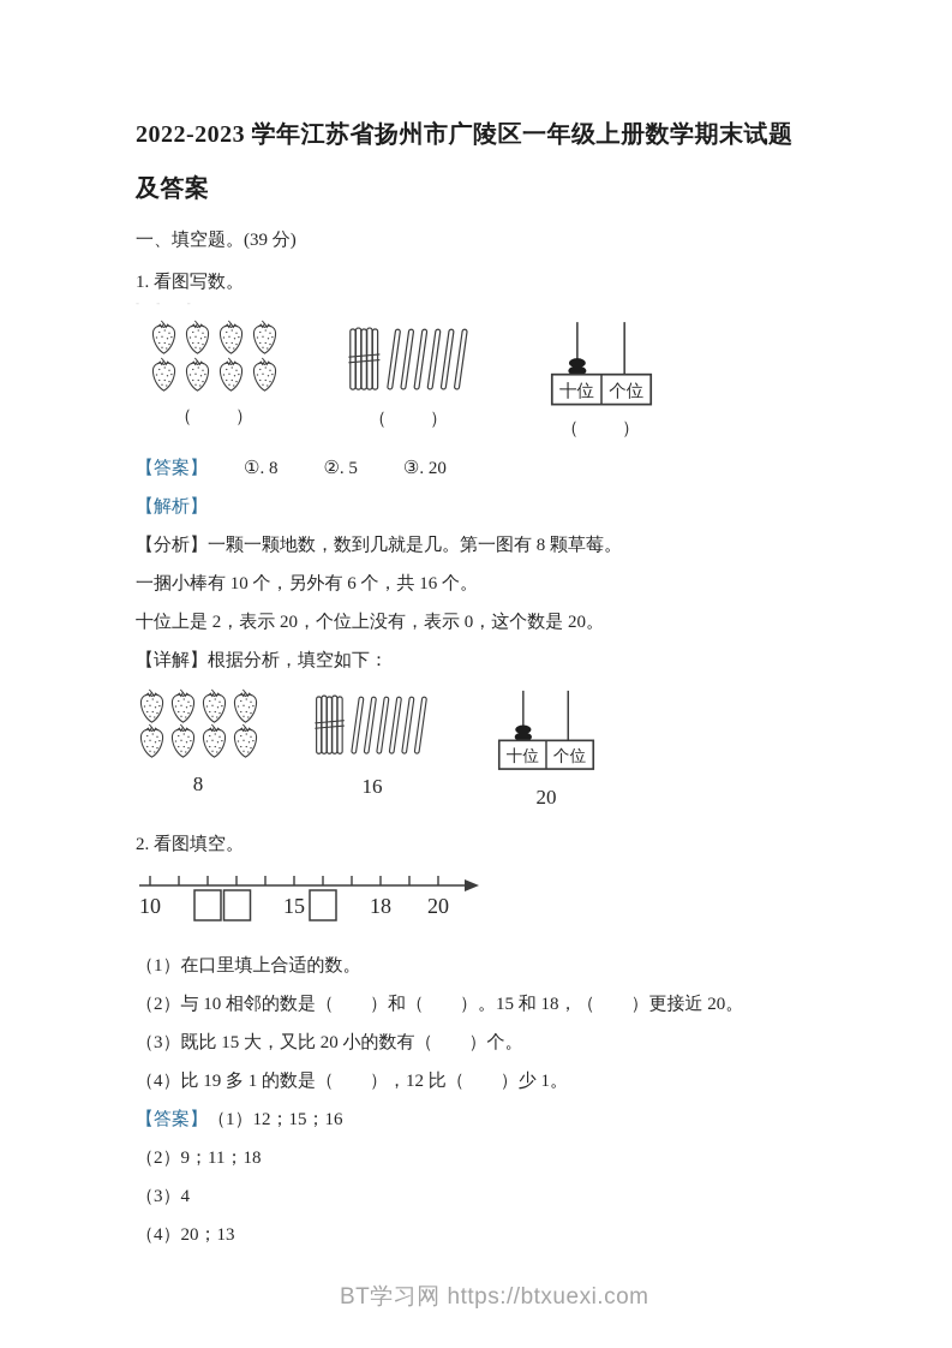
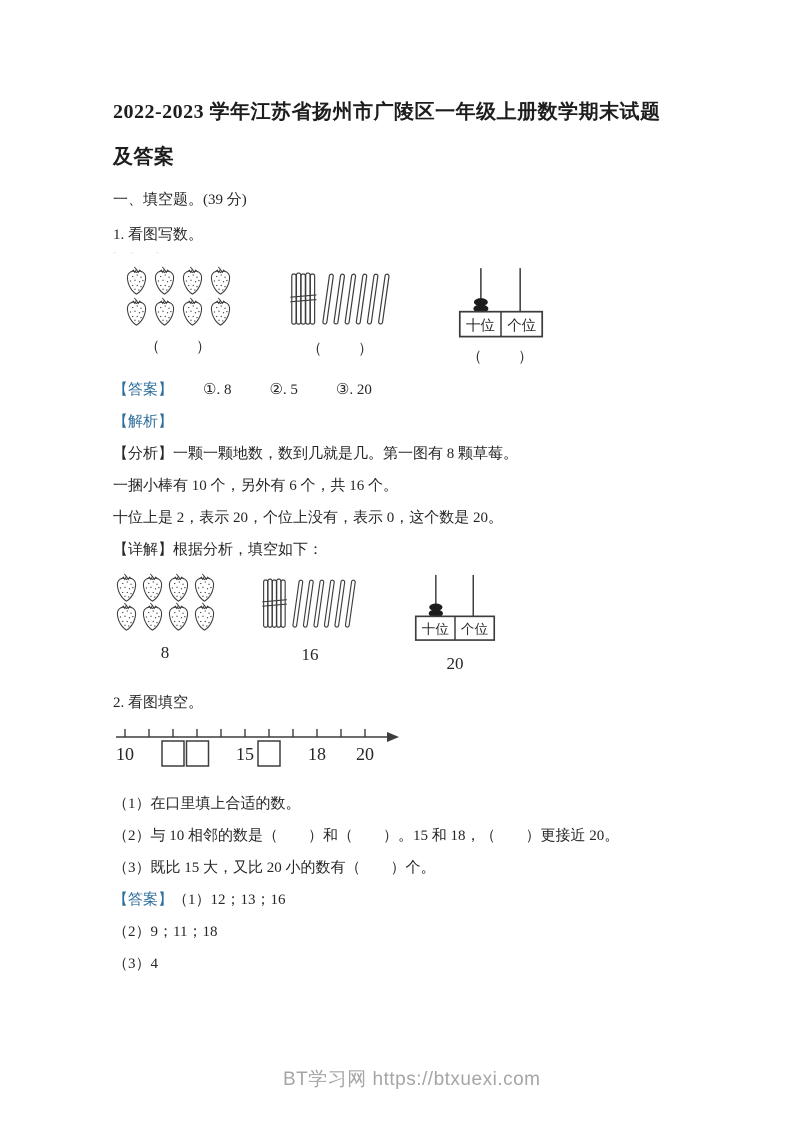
  2022-2023 学年江苏省扬州市广陵区一年级上册数学期末试题及答案
  一、填空题。(39 分)
  1. 看图写数。
  （ ）
  （ ）
  （ ）
  【答案】
  ①. 8
  ②. 5
  ③. 20
  【解析】
  【分析】一颗一颗地数，数到几就是几。第一图有 8 颗草莓。
  一捆小棒有 10 个，另外有 6 个，共 16 个。
  十位上是 2，表示 20，个位上没有，表示 0，这个数是 20。
  【详解】根据分析，填空如下：
  8
  16
  20
  2. 看图填空。
  10
  15
  18
  20
  （1）在口里填上合适的数。
  （2）与 10 相邻的数是（ ）和（ ）。15 和 18，（ ）更接近 20。
  （3）既比 15 大，又比 20 小的数有（ ）个。
- （4）比 19 多 1 的数是（ ），12 比（ ）少 1。
- 【答案】（1）12；15；16
+ 【答案】（1）12；13；16
  （2）9；11；18
  （3）4
- （4）20；13
  BT学习网 https://btxuexi.com
